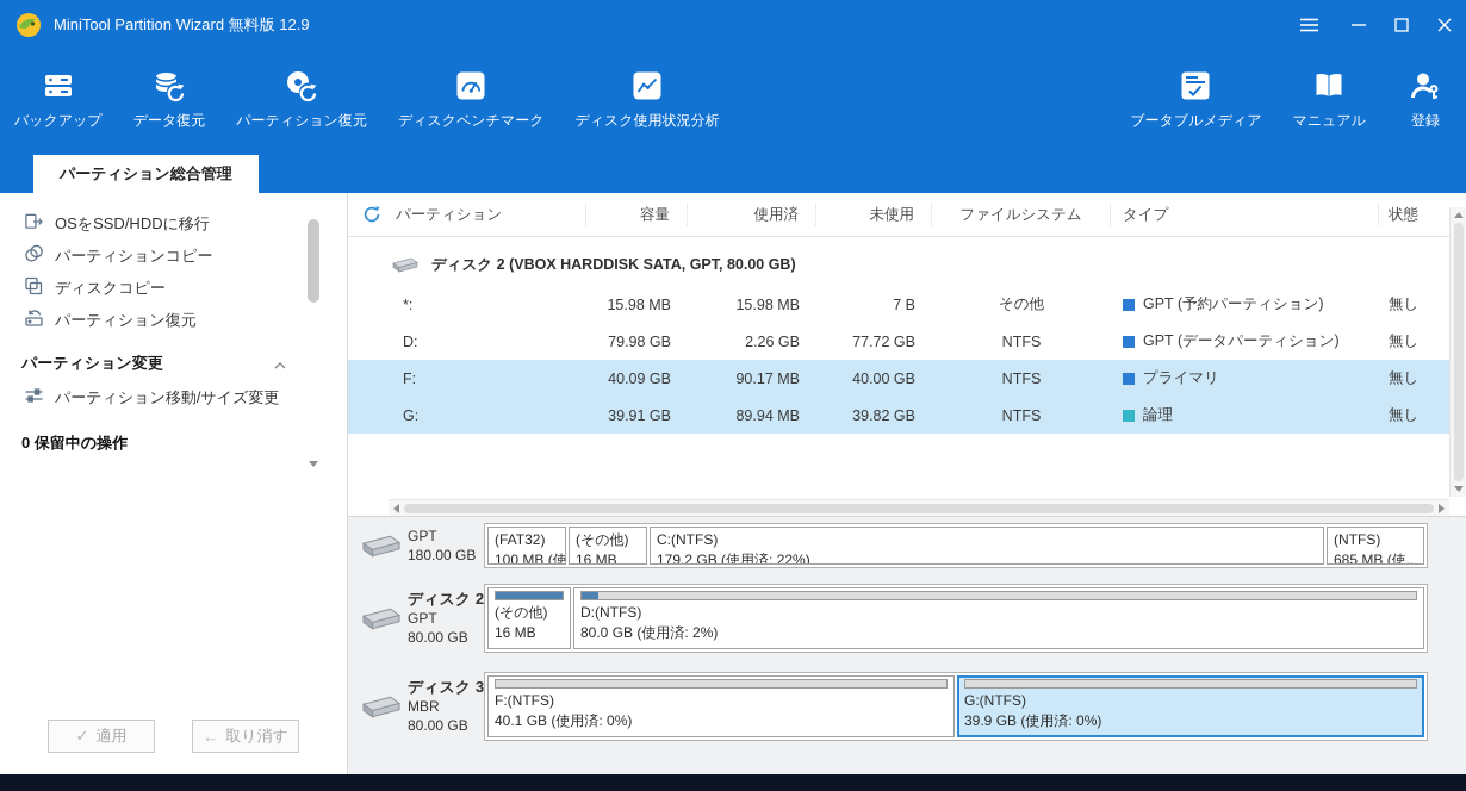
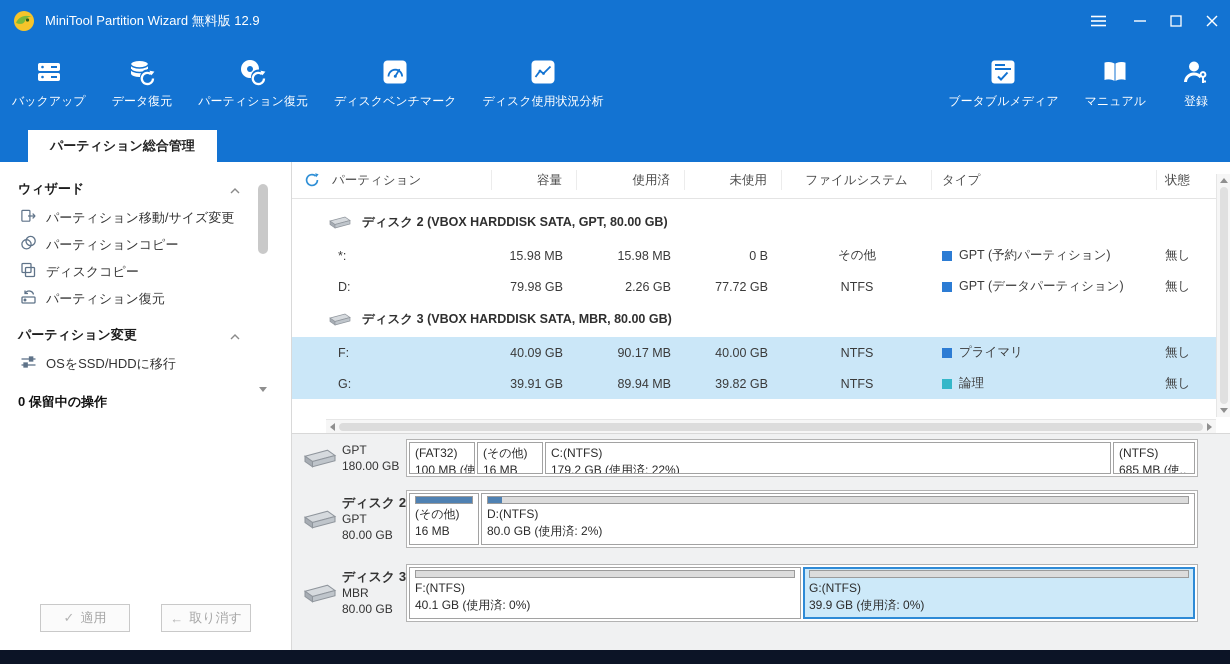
  MiniTool Partition Wizard 無料版 12.9
  バックアップ
  データ復元
  パーティション復元
  ディスクベンチマーク
  ディスク使用状況分析
  ブータブルメディア
  マニュアル
  登録
  パーティション総合管理
+ ウィザード
- OSをSSD/HDDに移行
+ パーティション移動/サイズ変更
  パーティションコピー
  ディスクコピー
  パーティション復元
  パーティション変更
- パーティション移動/サイズ変更
+ OSをSSD/HDDに移行
  0 保留中の操作
  ✓
  適用
  ←
  取り消す
  パーティション
  容量
  使用済
  未使用
  ファイルシステム
  タイプ
  状態
  ディスク 2 (VBOX HARDDISK SATA, GPT, 80.00 GB)
  *:
  15.98 MB
  15.98 MB
- 7 B
+ 0 B
  その他
  GPT (予約パーティション)
  無し
  D:
  79.98 GB
  2.26 GB
  77.72 GB
  NTFS
  GPT (データパーティション)
  無し
+ ディスク 3 (VBOX HARDDISK SATA, MBR, 80.00 GB)
  F:
  40.09 GB
  90.17 MB
  40.00 GB
  NTFS
  プライマリ
  無し
  G:
  39.91 GB
  89.94 MB
  39.82 GB
  NTFS
  論理
  無し
  GPT
  180.00 GB
  (FAT32)
  100 MB (使
  (その他)
  16 MB
  C:(NTFS)
  179.2 GB (使用済: 22%)
  (NTFS)
  685 MB (使..
  ディスク 2
  GPT
  80.00 GB
  (その他)
  16 MB
  D:(NTFS)
  80.0 GB (使用済: 2%)
  ディスク 3
  MBR
  80.00 GB
  F:(NTFS)
  40.1 GB (使用済: 0%)
  G:(NTFS)
  39.9 GB (使用済: 0%)
